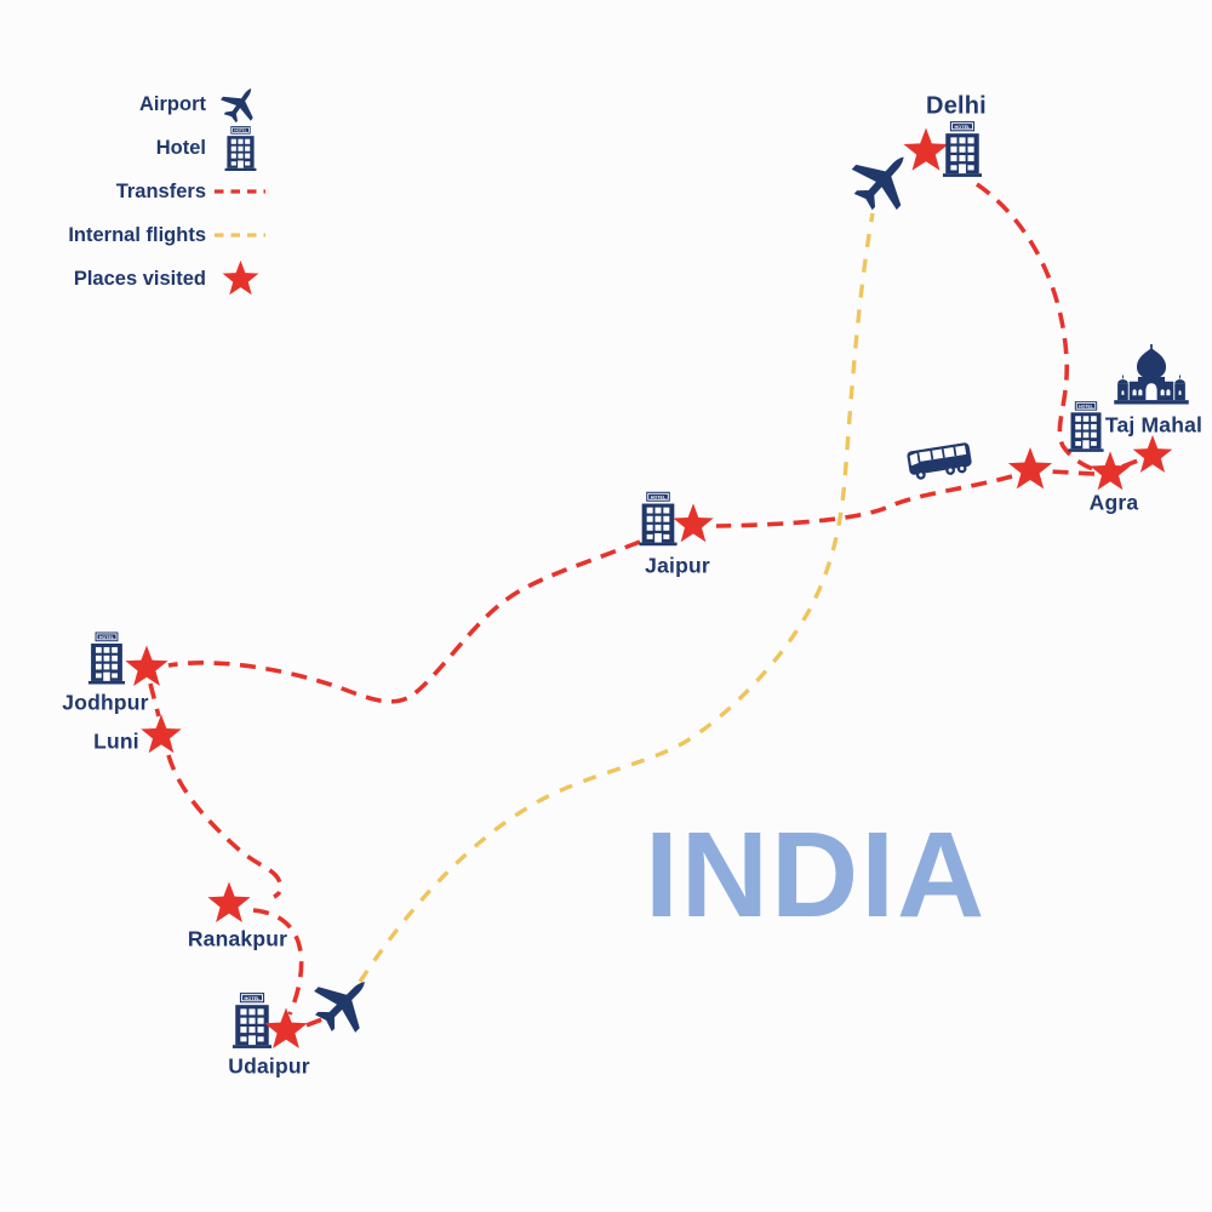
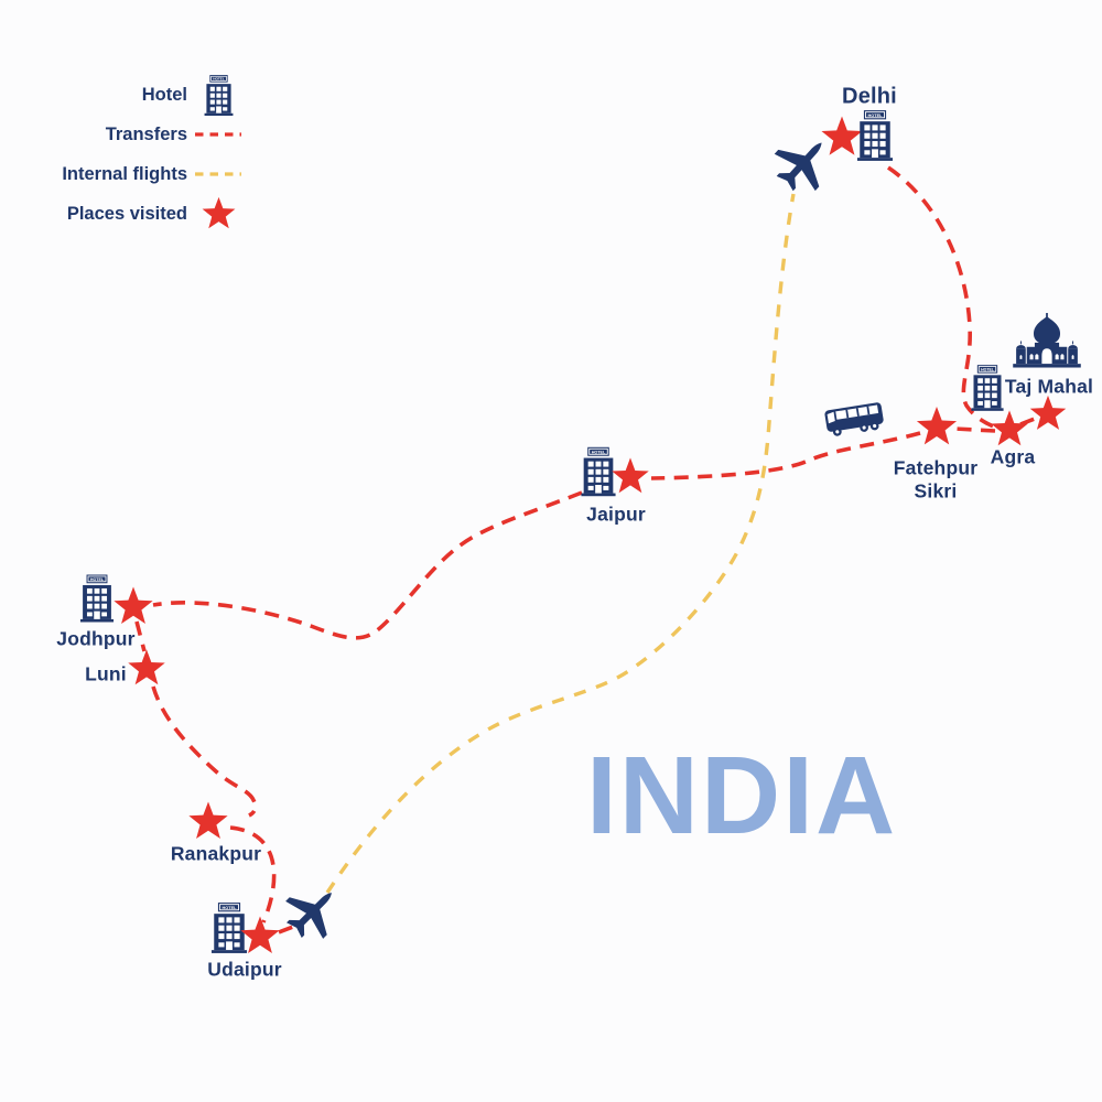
- Airport
  Hotel
  Transfers
  Internal flights
  Places visited
  Delhi
  Taj Mahal
  Agra
+ Fatehpur Sikri
  Jaipur
  Jodhpur
  Luni
  Ranakpur
  Udaipur
  INDIA
